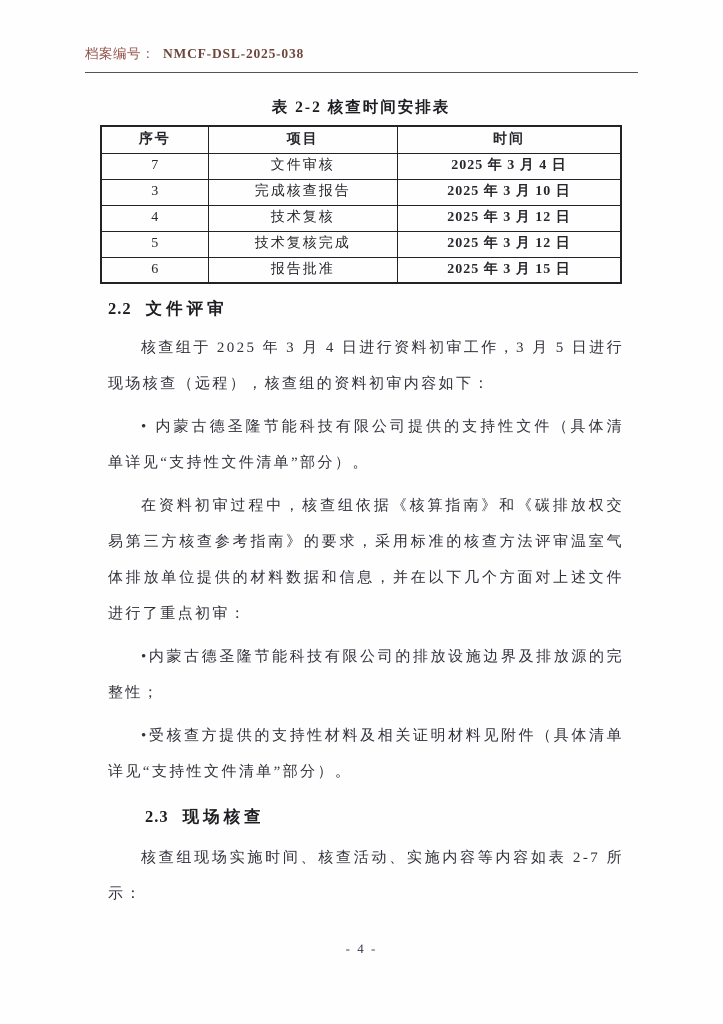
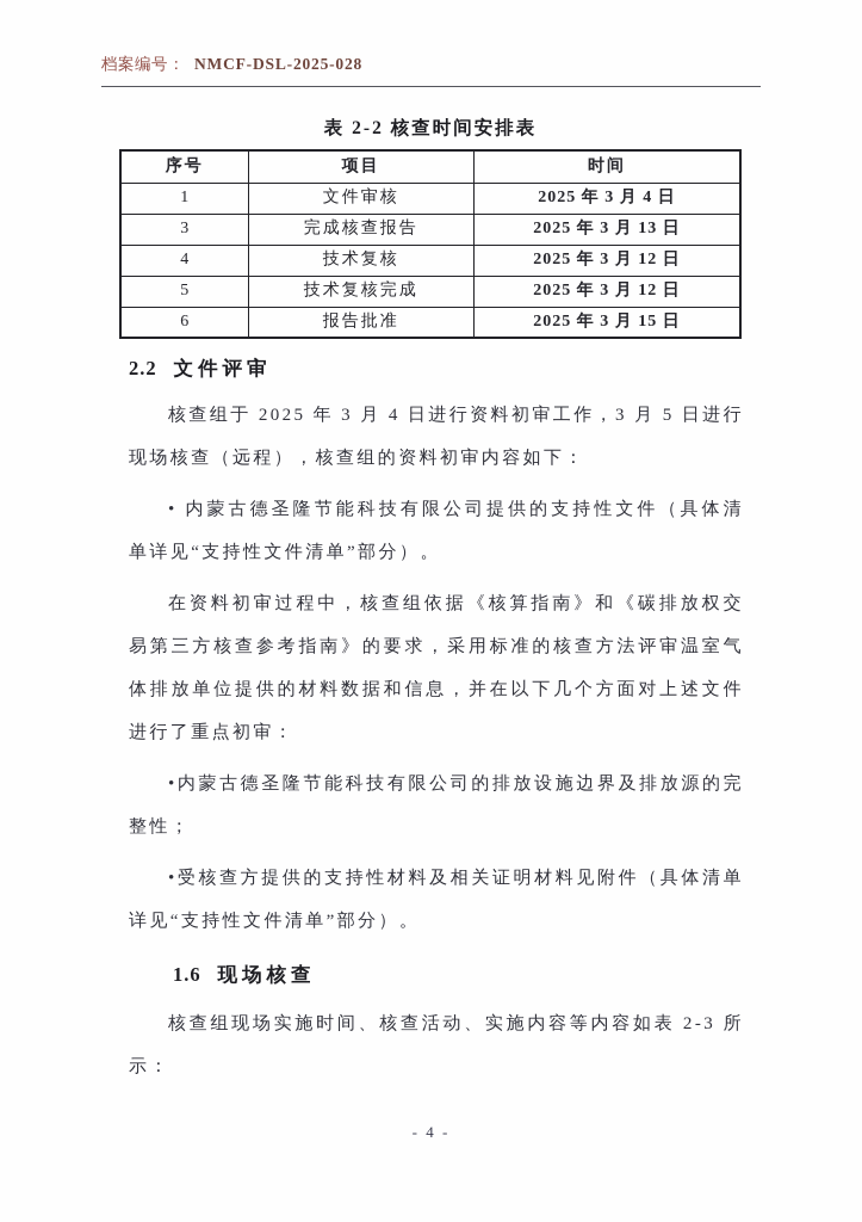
- 档案编号： NMCF-DSL-2025-038
+ 档案编号： NMCF-DSL-2025-028
  表 2-2 核查时间安排表
  序号	项目	时间
- 7	文件审核	2025 年 3 月 4 日
+ 1	文件审核	2025 年 3 月 4 日
- 3	完成核查报告	2025 年 3 月 10 日
+ 3	完成核查报告	2025 年 3 月 13 日
  4	技术复核	2025 年 3 月 12 日
  5	技术复核完成	2025 年 3 月 12 日
  6	报告批准	2025 年 3 月 15 日
  2.2 文件评审
  核查组于 2025 年 3 月 4 日进行资料初审工作，3 月 5 日进行现场核查（远程），核查组的资料初审内容如下：
  • 内蒙古德圣隆节能科技有限公司提供的支持性文件（具体清单详见“支持性文件清单”部分）。
  在资料初审过程中，核查组依据《核算指南》和《碳排放权交易第三方核查参考指南》的要求，采用标准的核查方法评审温室气体排放单位提供的材料数据和信息，并在以下几个方面对上述文件进行了重点初审：
  •内蒙古德圣隆节能科技有限公司的排放设施边界及排放源的完整性；
  •受核查方提供的支持性材料及相关证明材料见附件（具体清单详见“支持性文件清单”部分）。
- 2.3 现场核查
+ 1.6 现场核查
- 核查组现场实施时间、核查活动、实施内容等内容如表 2-7 所示：
+ 核查组现场实施时间、核查活动、实施内容等内容如表 2-3 所示：
  - 4 -
